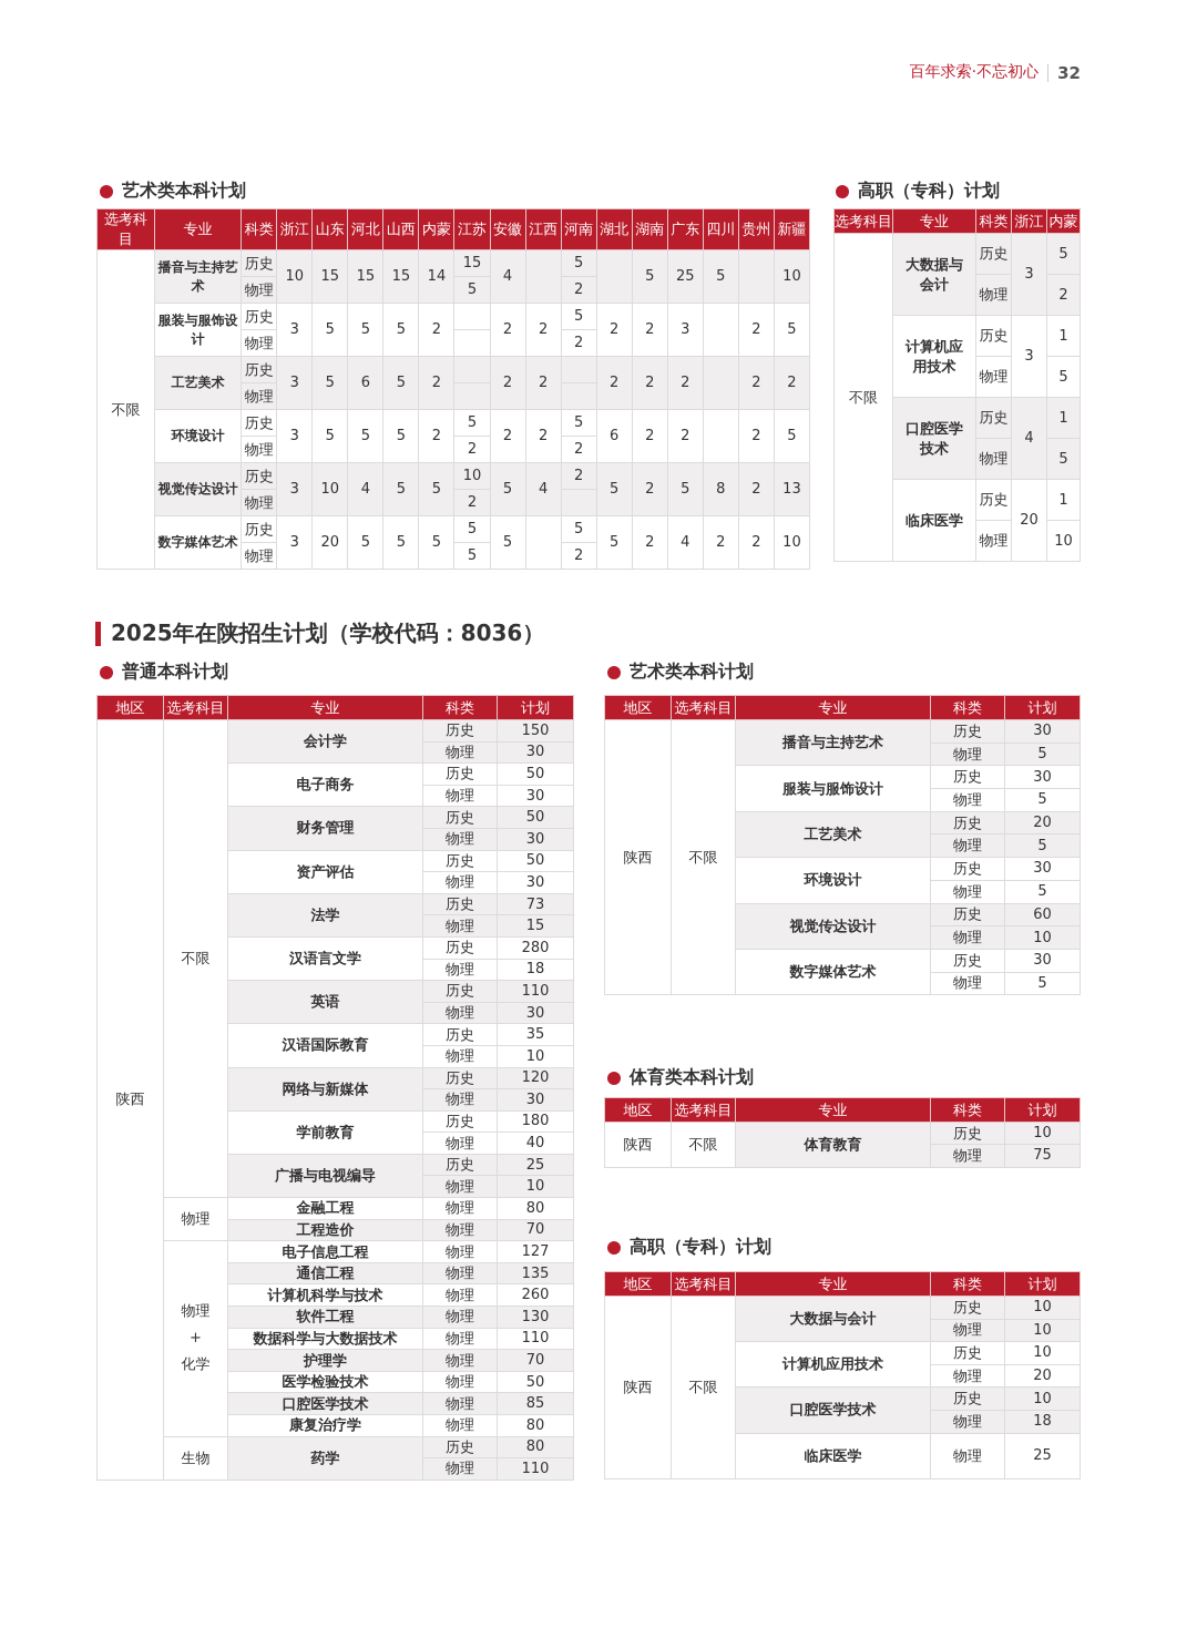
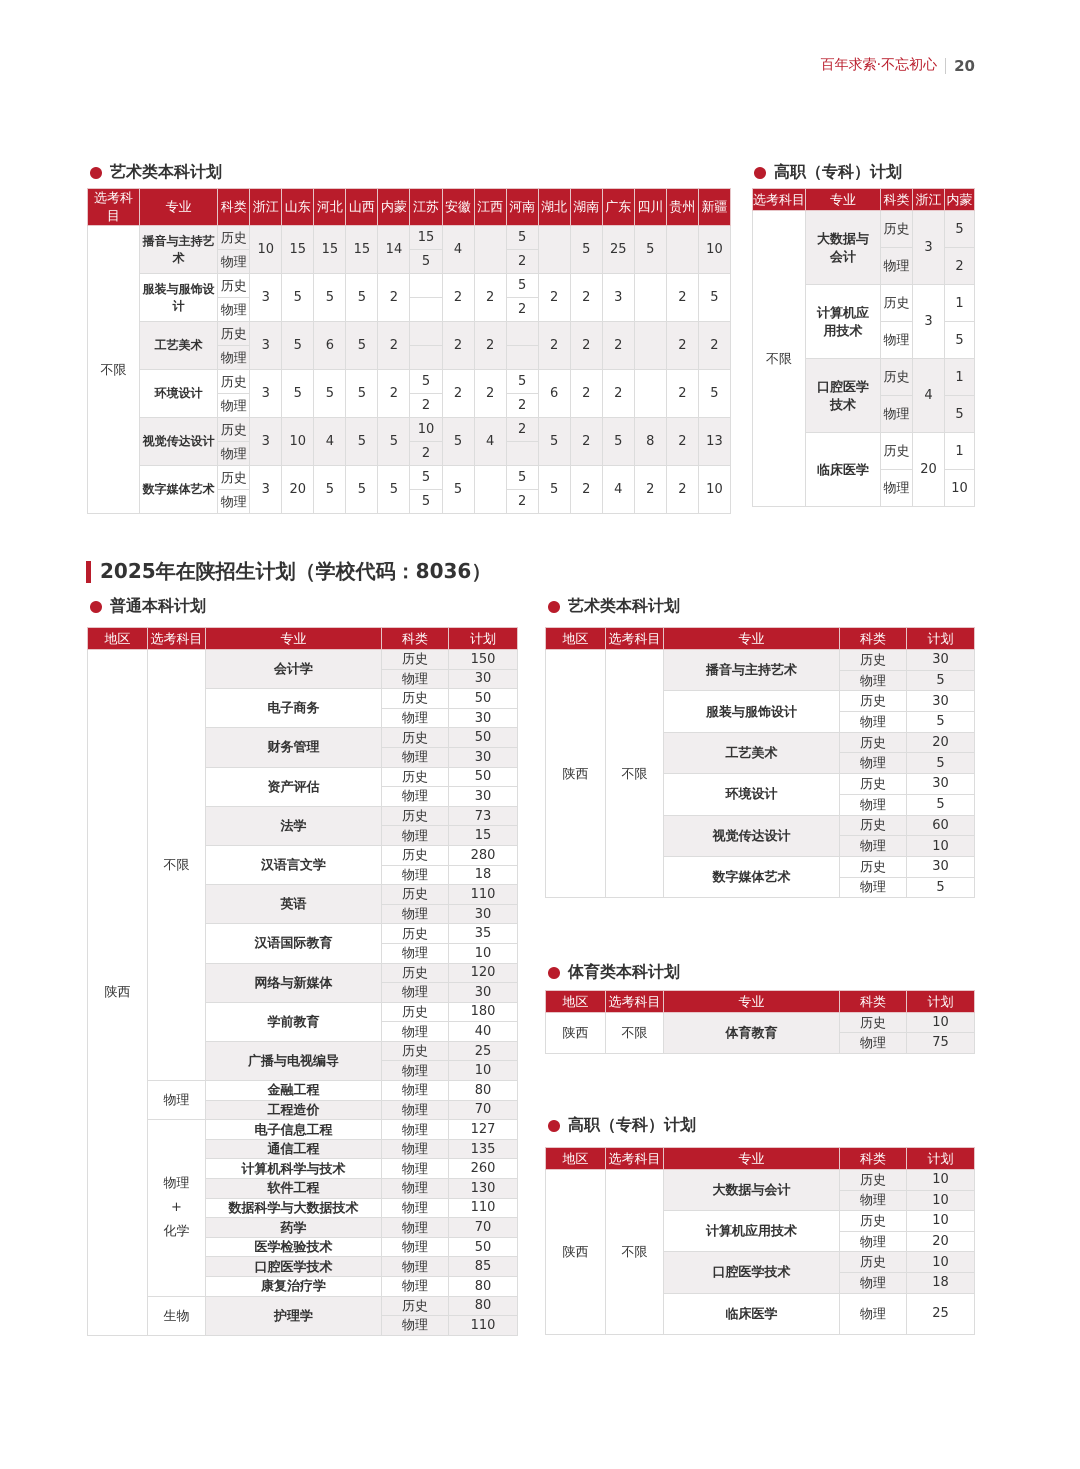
  百年求索·不忘初心
- 32
+ 20
  艺术类本科计划
  选考科目	专业	科类	浙江	山东	河北	山西	内蒙	江苏	安徽	江西	河南	湖北	湖南	广东	四川	贵州	新疆
  不限	播音与主持艺术	历史	10	15	15	15	14	15	4		5		5	25	5		10
  物理	5	2
  服装与服饰设计	历史	3	5	5	5	2		2	2	5	2	2	3		2	5
  物理		2
  工艺美术	历史	3	5	6	5	2		2	2		2	2	2		2	2
  物理
  环境设计	历史	3	5	5	5	2	5	2	2	5	6	2	2		2	5
  物理	2	2
  视觉传达设计	历史	3	10	4	5	5	10	5	4	2	5	2	5	8	2	13
  物理	2
  数字媒体艺术	历史	3	20	5	5	5	5	5		5	5	2	4	2	2	10
  物理	5	2
  高职（专科）计划
  选考科目	专业	科类	浙江	内蒙
  不限	大数据与会计	历史	3	5
  物理	2
  计算机应用技术	历史	3	1
  物理	5
  口腔医学技术	历史	4	1
  物理	5
  临床医学	历史	20	1
  物理	10
  2025年在陕招生计划（学校代码：8036）
  普通本科计划
  地区	选考科目	专业	科类	计划
  陕西	不限	会计学	历史	150
  物理	30
  电子商务	历史	50
  物理	30
  财务管理	历史	50
  物理	30
  资产评估	历史	50
  物理	30
  法学	历史	73
  物理	15
  汉语言文学	历史	280
  物理	18
  英语	历史	110
  物理	30
  汉语国际教育	历史	35
  物理	10
  网络与新媒体	历史	120
  物理	30
  学前教育	历史	180
  物理	40
  广播与电视编导	历史	25
  物理	10
  物理	金融工程	物理	80
  工程造价	物理	70
  物理+化学	电子信息工程	物理	127
  通信工程	物理	135
  计算机科学与技术	物理	260
  软件工程	物理	130
  数据科学与大数据技术	物理	110
- 护理学	物理	70
+ 药学	物理	70
  医学检验技术	物理	50
  口腔医学技术	物理	85
  康复治疗学	物理	80
- 生物	药学	历史	80
+ 生物	护理学	历史	80
  物理	110
  艺术类本科计划
  地区	选考科目	专业	科类	计划
  陕西	不限	播音与主持艺术	历史	30
  物理	5
  服装与服饰设计	历史	30
  物理	5
  工艺美术	历史	20
  物理	5
  环境设计	历史	30
  物理	5
  视觉传达设计	历史	60
  物理	10
  数字媒体艺术	历史	30
  物理	5
  体育类本科计划
  地区	选考科目	专业	科类	计划
  陕西	不限	体育教育	历史	10
  物理	75
  高职（专科）计划
  地区	选考科目	专业	科类	计划
  陕西	不限	大数据与会计	历史	10
  物理	10
  计算机应用技术	历史	10
  物理	20
  口腔医学技术	历史	10
  物理	18
  临床医学	物理	25
